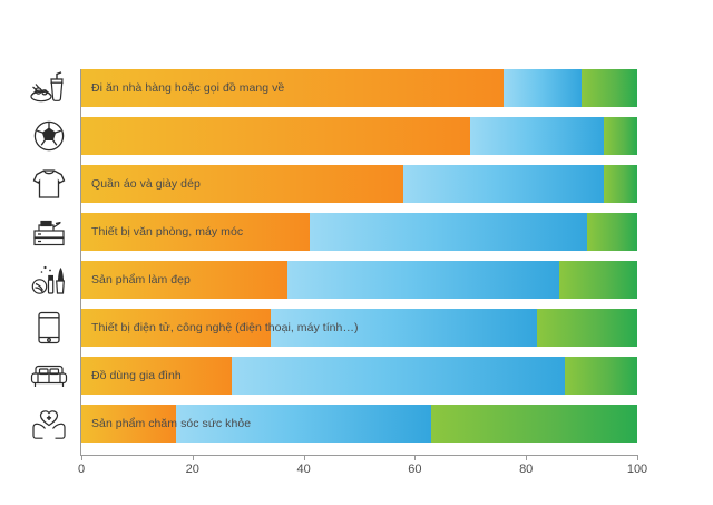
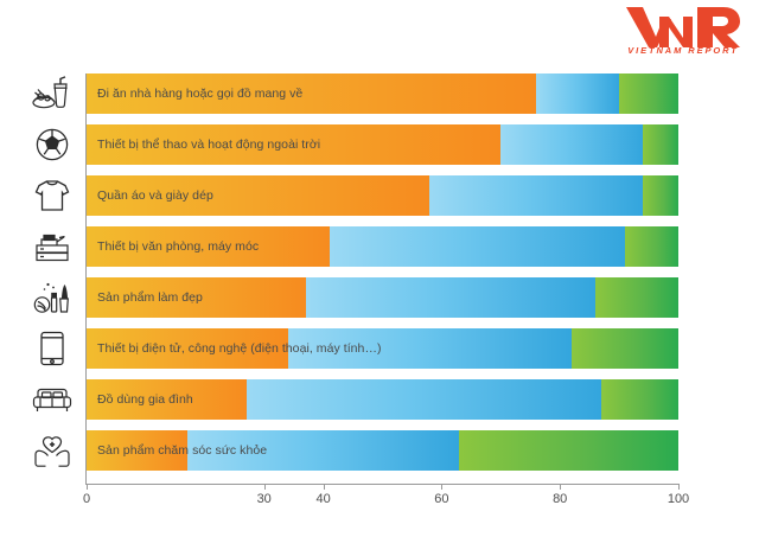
+ VIETNAM REPORT
  0
- 20
+ 30
  40
  60
  80
  100
  Đi ăn nhà hàng hoặc gọi đồ mang về
+ Thiết bị thể thao và hoạt động ngoài trời
  Quần áo và giày dép
  Thiết bị văn phòng, máy móc
  Sản phẩm làm đẹp
  Thiết bị điện tử, công nghệ (điện thoại, máy tính…)
  Đồ dùng gia đình
  Sản phẩm chăm sóc sức khỏe
